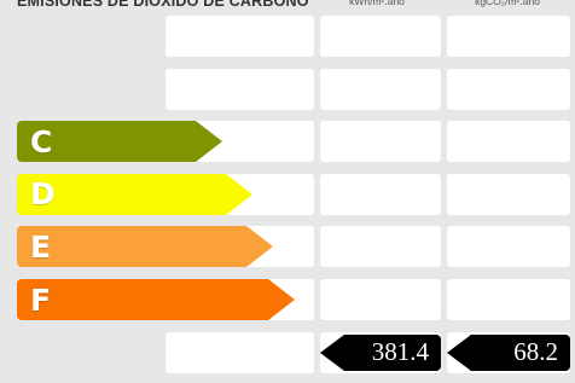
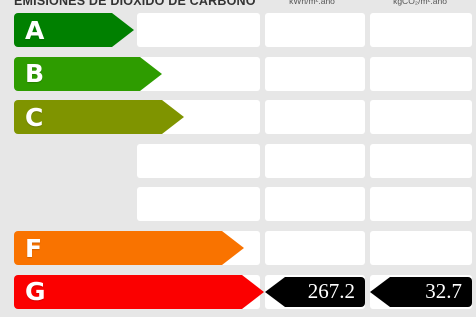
  EMISIONES DE DIÓXIDO DE CARBONO
  kWh/m².año
  kgCO₂/m².año
+ A
+ B
  C
- D
- E
  F
+ G
- 381.4
+ 267.2
- 68.2
+ 32.7
